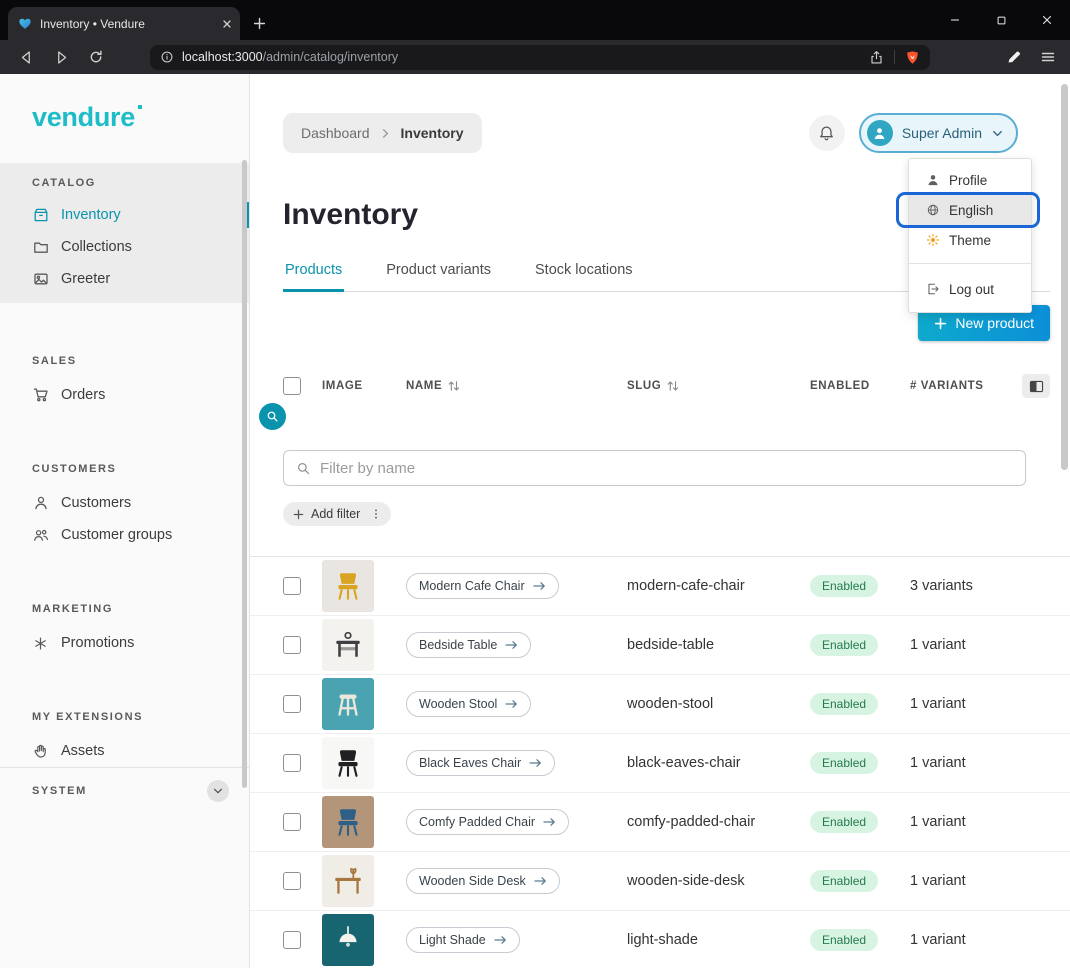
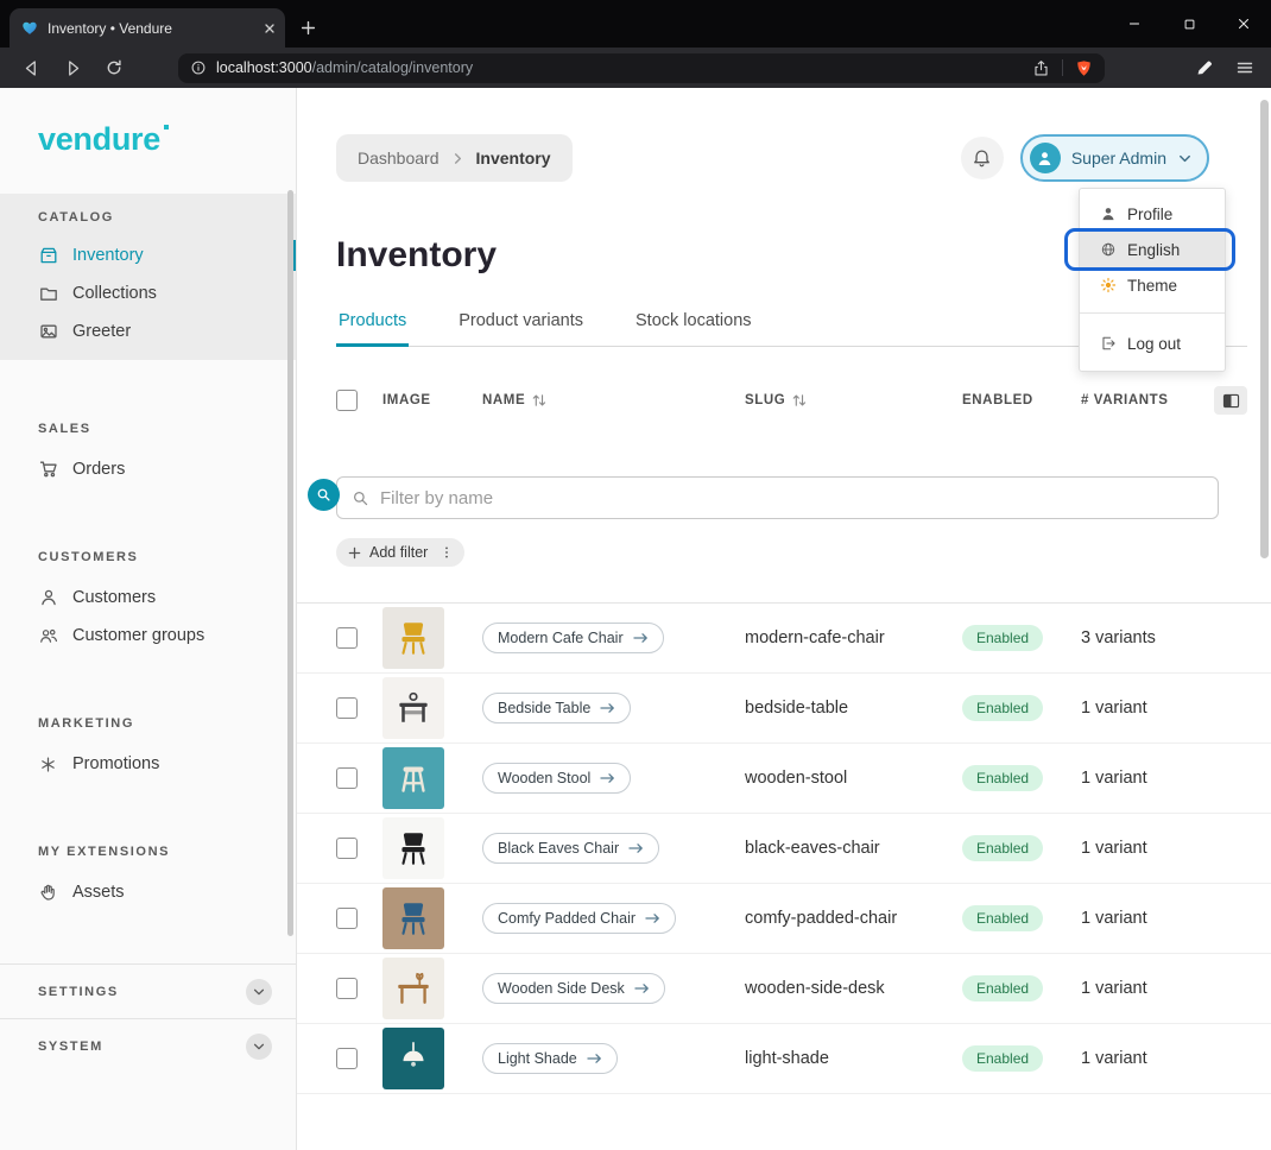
  Inventory • Vendure
  localhost:3000/admin/catalog/inventory
  vendure
  CATALOG
  Inventory
  Collections
  Greeter
  SALES
  Orders
  CUSTOMERS
  Customers
  Customer groups
  MARKETING
  Promotions
  MY EXTENSIONS
  Assets
+ SETTINGS
  SYSTEM
  Dashboard
  Inventory
  Super Admin
  Profile
  English
  Theme
  Log out
  Inventory
  Products
  Product variants
  Stock locations
- New product
  IMAGE
  NAME
  SLUG
  ENABLED
  # VARIANTS
  Filter by name
  Add filter
  Modern Cafe Chair
  modern-cafe-chair
  Enabled
  3 variants
  Bedside Table
  bedside-table
  Enabled
  1 variant
  Wooden Stool
  wooden-stool
  Enabled
  1 variant
  Black Eaves Chair
  black-eaves-chair
  Enabled
  1 variant
  Comfy Padded Chair
  comfy-padded-chair
  Enabled
  1 variant
  Wooden Side Desk
  wooden-side-desk
  Enabled
  1 variant
  Light Shade
  light-shade
  Enabled
  1 variant
